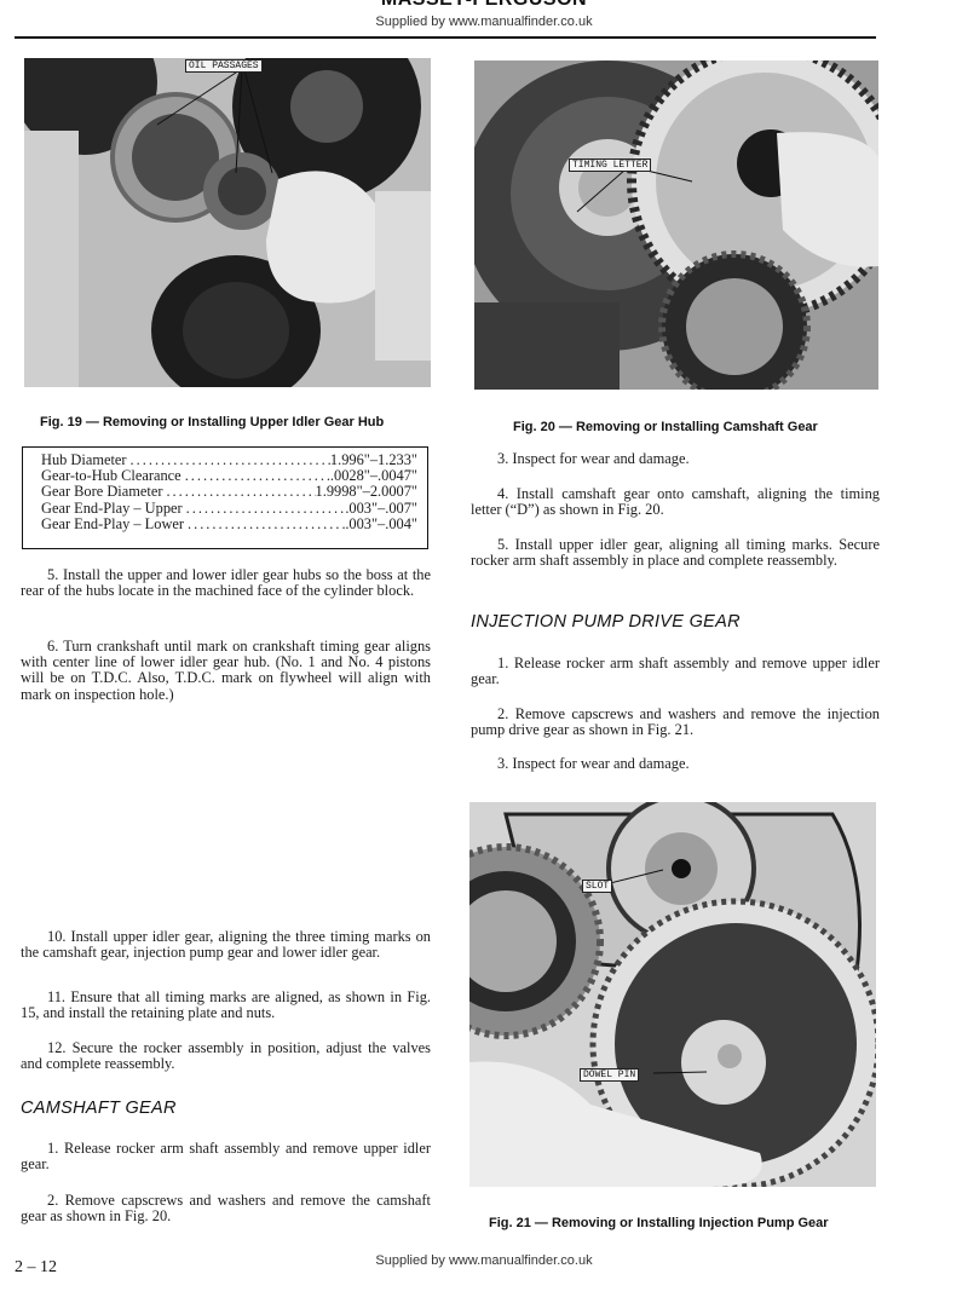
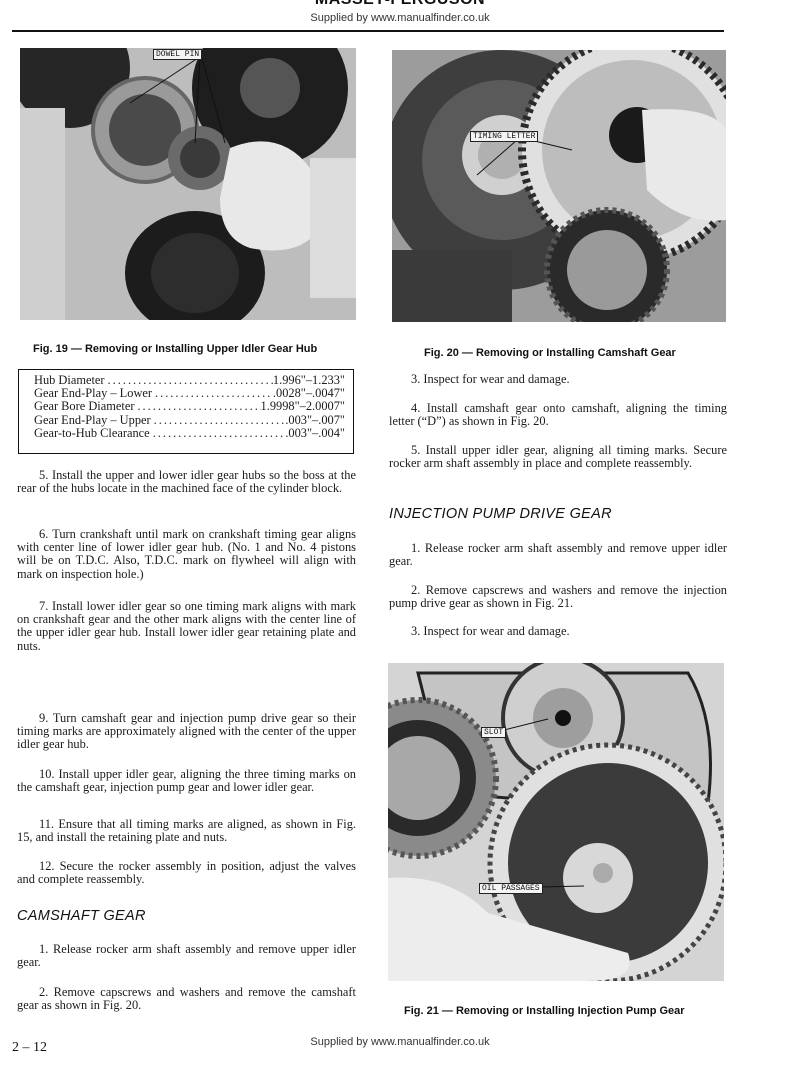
  Supplied by www.manualfinder.co.uk
- OIL PASSAGES
+ DOWEL PIN
  Fig. 19 — Removing or Installing Upper Idler Gear Hub
  TIMING LETTER
  Fig. 20 — Removing or Installing Camshaft Gear
  Hub Diameter
  1.996"–1.233"
- Gear-to-Hub Clearance
+ Gear End-Play – Lower
  .0028"–.0047"
  Gear Bore Diameter
  1.9998"–2.0007"
  Gear End-Play – Upper
  .003"–.007"
- Gear End-Play – Lower
+ Gear-to-Hub Clearance
  .003"–.004"
  5. Install the upper and lower idler gear hubs so the boss at the rear of the hubs locate in the machined face of the cylinder block.
  6. Turn crankshaft until mark on crankshaft timing gear aligns with center line of lower idler gear hub. (No. 1 and No. 4 pistons will be on T.D.C. Also, T.D.C. mark on flywheel will align with mark on inspection hole.)
+ 7. Install lower idler gear so one timing mark aligns with mark on crankshaft gear and the other mark aligns with the center line of the upper idler gear hub. Install lower idler gear retaining plate and nuts.
+ 9. Turn camshaft gear and injection pump drive gear so their timing marks are approximately aligned with the center of the upper idler gear hub.
  10. Install upper idler gear, aligning the three timing marks on the camshaft gear, injection pump gear and lower idler gear.
  11. Ensure that all timing marks are aligned, as shown in Fig. 15, and install the retaining plate and nuts.
  12. Secure the rocker assembly in position, adjust the valves and complete reassembly.
  CAMSHAFT GEAR
  1. Release rocker arm shaft assembly and remove upper idler gear.
  2. Remove capscrews and washers and remove the camshaft gear as shown in Fig. 20.
  3. Inspect for wear and damage.
  4. Install camshaft gear onto camshaft, aligning the timing letter (“D”) as shown in Fig. 20.
  5. Install upper idler gear, aligning all timing marks. Secure rocker arm shaft assembly in place and complete reassembly.
  INJECTION PUMP DRIVE GEAR
  1. Release rocker arm shaft assembly and remove upper idler gear.
  2. Remove capscrews and washers and remove the injection pump drive gear as shown in Fig. 21.
  3. Inspect for wear and damage.
  SLOT
- DOWEL PIN
+ OIL PASSAGES
  Fig. 21 — Removing or Installing Injection Pump Gear
  2 – 12
  Supplied by www.manualfinder.co.uk
